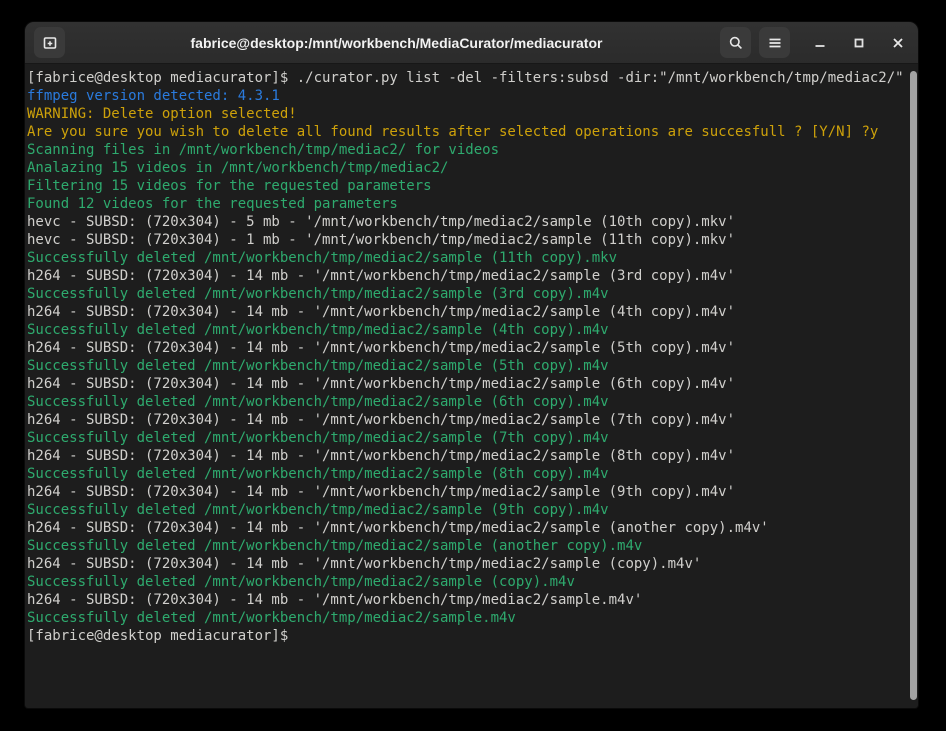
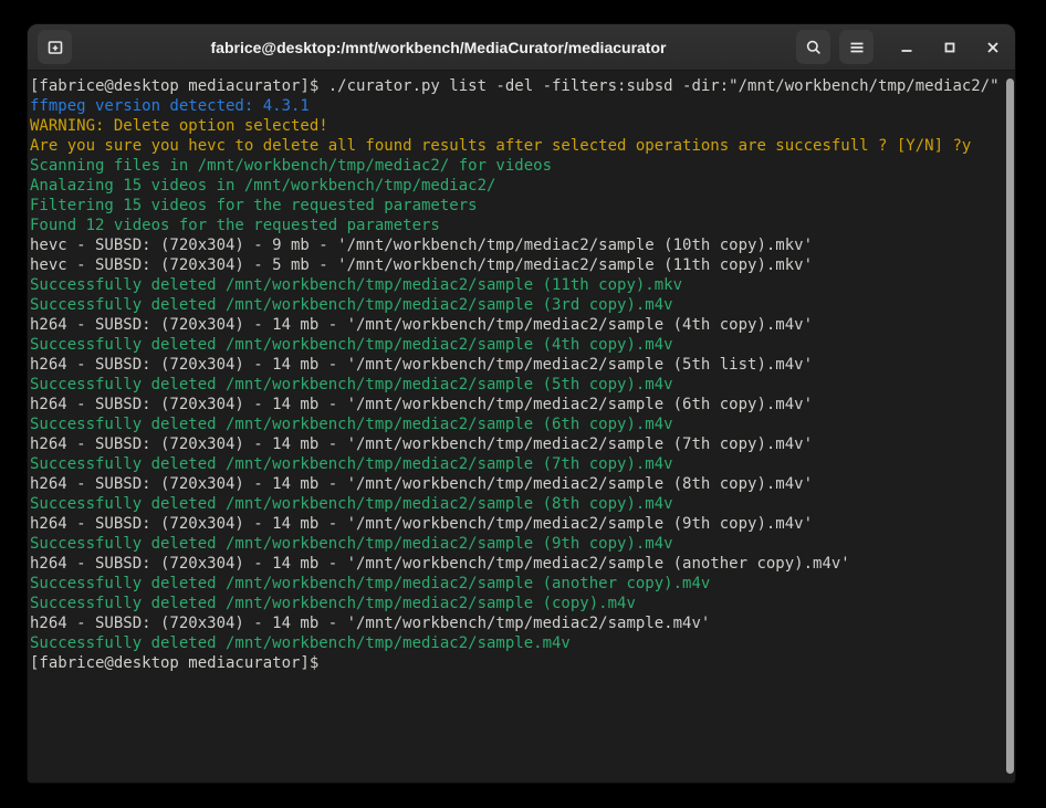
  fabrice@desktop:/mnt/workbench/MediaCurator/mediacurator
  [fabrice@desktop mediacurator]$ ./curator.py list -del -filters:subsd -dir:"/mnt/workbench/tmp/mediac2/"
  ffmpeg version detected: 4.3.1
  WARNING: Delete option selected!
- Are you sure you wish to delete all found results after selected operations are succesfull ? [Y/N] ?y
+ Are you sure you hevc to delete all found results after selected operations are succesfull ? [Y/N] ?y
  Scanning files in /mnt/workbench/tmp/mediac2/ for videos
  Analazing 15 videos in /mnt/workbench/tmp/mediac2/
  Filtering 15 videos for the requested parameters
  Found 12 videos for the requested parameters
- hevc - SUBSD: (720x304) - 5 mb - '/mnt/workbench/tmp/mediac2/sample (10th copy).mkv'
+ hevc - SUBSD: (720x304) - 9 mb - '/mnt/workbench/tmp/mediac2/sample (10th copy).mkv'
- hevc - SUBSD: (720x304) - 1 mb - '/mnt/workbench/tmp/mediac2/sample (11th copy).mkv'
+ hevc - SUBSD: (720x304) - 5 mb - '/mnt/workbench/tmp/mediac2/sample (11th copy).mkv'
  Successfully deleted /mnt/workbench/tmp/mediac2/sample (11th copy).mkv
- h264 - SUBSD: (720x304) - 14 mb - '/mnt/workbench/tmp/mediac2/sample (3rd copy).m4v'
  Successfully deleted /mnt/workbench/tmp/mediac2/sample (3rd copy).m4v
  h264 - SUBSD: (720x304) - 14 mb - '/mnt/workbench/tmp/mediac2/sample (4th copy).m4v'
  Successfully deleted /mnt/workbench/tmp/mediac2/sample (4th copy).m4v
- h264 - SUBSD: (720x304) - 14 mb - '/mnt/workbench/tmp/mediac2/sample (5th copy).m4v'
+ h264 - SUBSD: (720x304) - 14 mb - '/mnt/workbench/tmp/mediac2/sample (5th list).m4v'
  Successfully deleted /mnt/workbench/tmp/mediac2/sample (5th copy).m4v
  h264 - SUBSD: (720x304) - 14 mb - '/mnt/workbench/tmp/mediac2/sample (6th copy).m4v'
  Successfully deleted /mnt/workbench/tmp/mediac2/sample (6th copy).m4v
  h264 - SUBSD: (720x304) - 14 mb - '/mnt/workbench/tmp/mediac2/sample (7th copy).m4v'
  Successfully deleted /mnt/workbench/tmp/mediac2/sample (7th copy).m4v
  h264 - SUBSD: (720x304) - 14 mb - '/mnt/workbench/tmp/mediac2/sample (8th copy).m4v'
  Successfully deleted /mnt/workbench/tmp/mediac2/sample (8th copy).m4v
  h264 - SUBSD: (720x304) - 14 mb - '/mnt/workbench/tmp/mediac2/sample (9th copy).m4v'
  Successfully deleted /mnt/workbench/tmp/mediac2/sample (9th copy).m4v
  h264 - SUBSD: (720x304) - 14 mb - '/mnt/workbench/tmp/mediac2/sample (another copy).m4v'
  Successfully deleted /mnt/workbench/tmp/mediac2/sample (another copy).m4v
- h264 - SUBSD: (720x304) - 14 mb - '/mnt/workbench/tmp/mediac2/sample (copy).m4v'
  Successfully deleted /mnt/workbench/tmp/mediac2/sample (copy).m4v
  h264 - SUBSD: (720x304) - 14 mb - '/mnt/workbench/tmp/mediac2/sample.m4v'
  Successfully deleted /mnt/workbench/tmp/mediac2/sample.m4v
  [fabrice@desktop mediacurator]$
